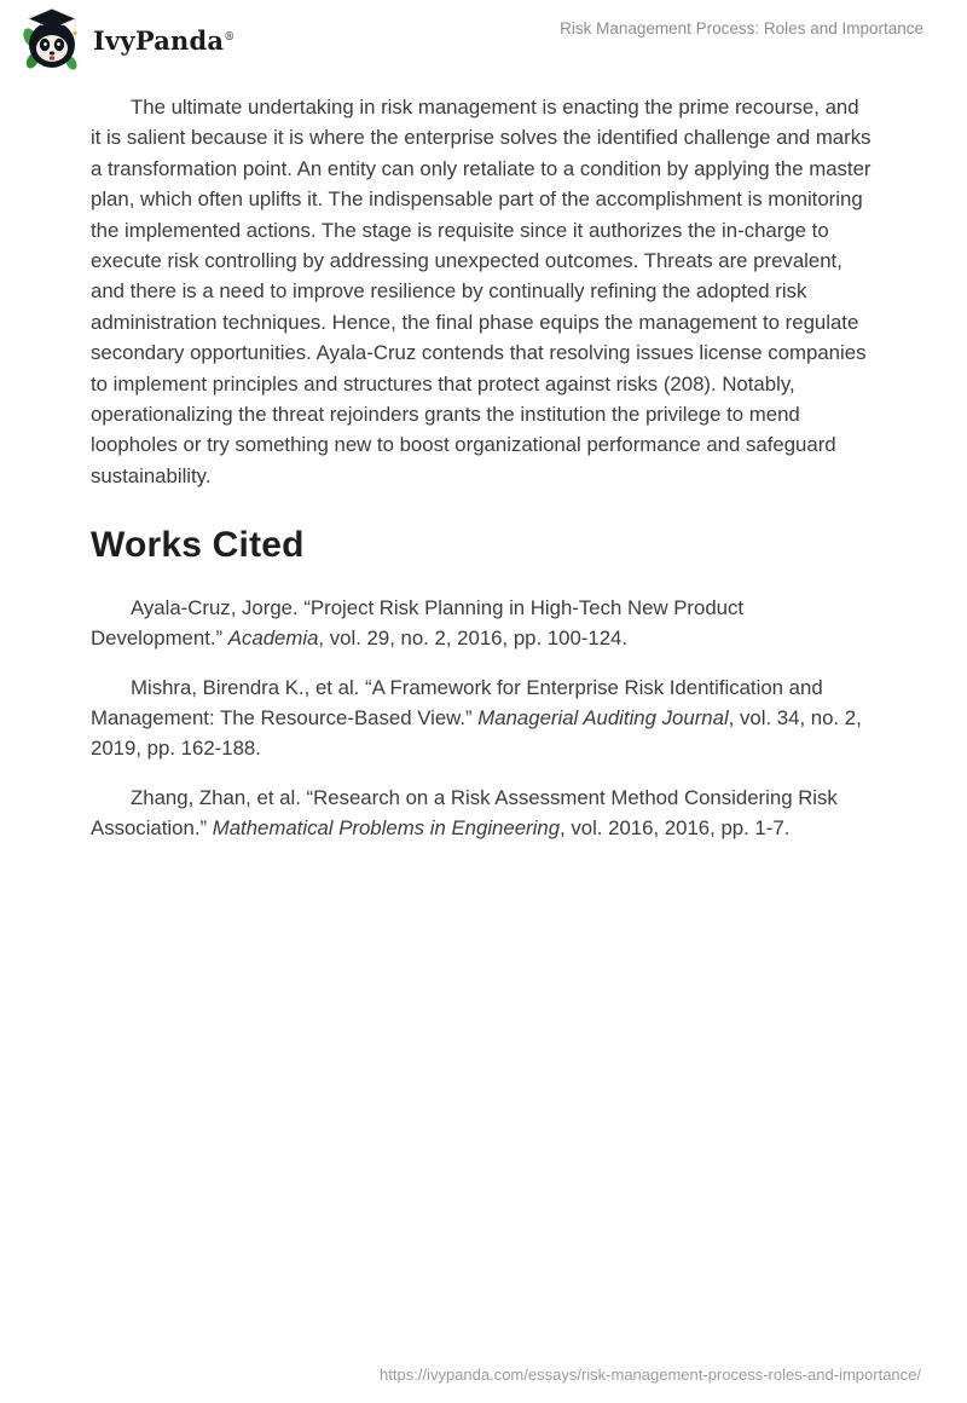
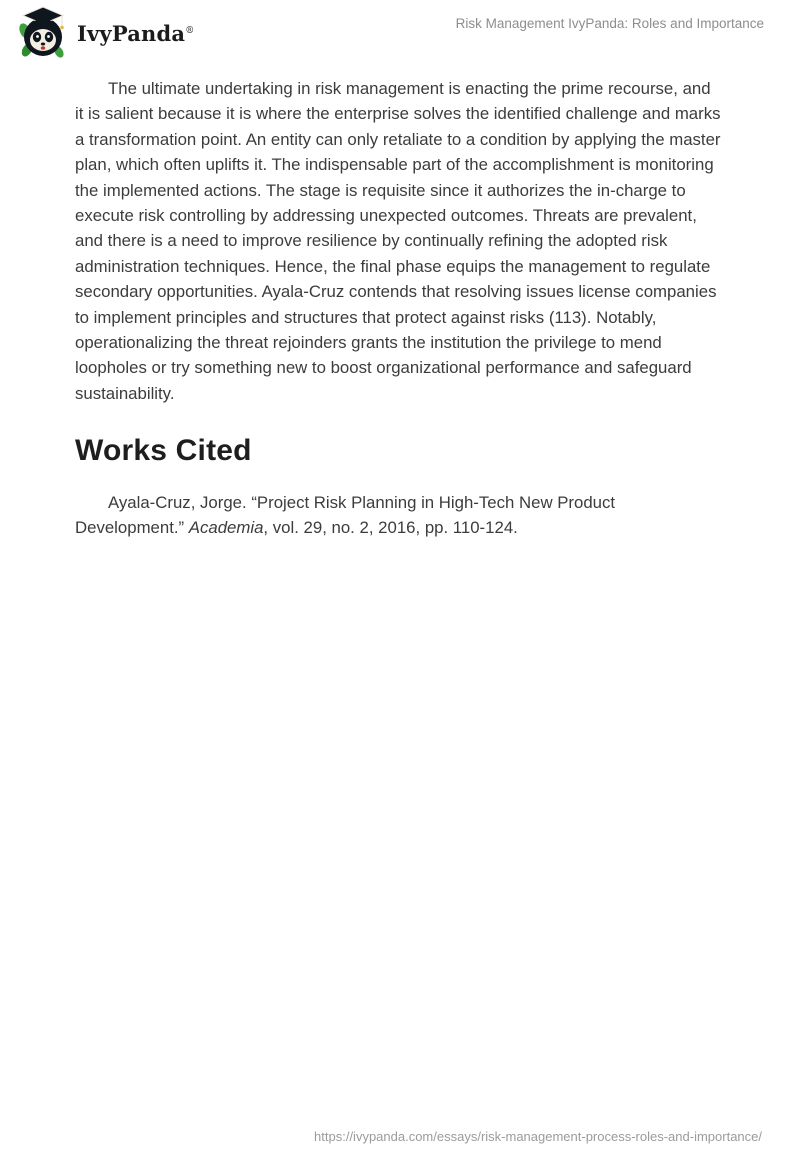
  IvyPanda®
- Risk Management Process: Roles and Importance
+ Risk Management IvyPanda: Roles and Importance
- The ultimate undertaking in risk management is enacting the prime recourse, and it is salient because it is where the enterprise solves the identified challenge and marks a transformation point. An entity can only retaliate to a condition by applying the master plan, which often uplifts it. The indispensable part of the accomplishment is monitoring the implemented actions. The stage is requisite since it authorizes the in-charge to execute risk controlling by addressing unexpected outcomes. Threats are prevalent, and there is a need to improve resilience by continually refining the adopted risk administration techniques. Hence, the final phase equips the management to regulate secondary opportunities. Ayala-Cruz contends that resolving issues license companies to implement principles and structures that protect against risks (208). Notably, operationalizing the threat rejoinders grants the institution the privilege to mend loopholes or try something new to boost organizational performance and safeguard sustainability.
+ The ultimate undertaking in risk management is enacting the prime recourse, and it is salient because it is where the enterprise solves the identified challenge and marks a transformation point. An entity can only retaliate to a condition by applying the master plan, which often uplifts it. The indispensable part of the accomplishment is monitoring the implemented actions. The stage is requisite since it authorizes the in-charge to execute risk controlling by addressing unexpected outcomes. Threats are prevalent, and there is a need to improve resilience by continually refining the adopted risk administration techniques. Hence, the final phase equips the management to regulate secondary opportunities. Ayala-Cruz contends that resolving issues license companies to implement principles and structures that protect against risks (113). Notably, operationalizing the threat rejoinders grants the institution the privilege to mend loopholes or try something new to boost organizational performance and safeguard sustainability.
  Works Cited
- Ayala-Cruz, Jorge. “Project Risk Planning in High-Tech New Product Development.” Academia, vol. 29, no. 2, 2016, pp. 100-124.
+ Ayala-Cruz, Jorge. “Project Risk Planning in High-Tech New Product Development.” Academia, vol. 29, no. 2, 2016, pp. 110-124.
- Mishra, Birendra K., et al. “A Framework for Enterprise Risk Identification and Management: The Resource-Based View.” Managerial Auditing Journal, vol. 34, no. 2, 2019, pp. 162-188.
- Zhang, Zhan, et al. “Research on a Risk Assessment Method Considering Risk Association.” Mathematical Problems in Engineering, vol. 2016, 2016, pp. 1-7.
  https://ivypanda.com/essays/risk-management-process-roles-and-importance/
